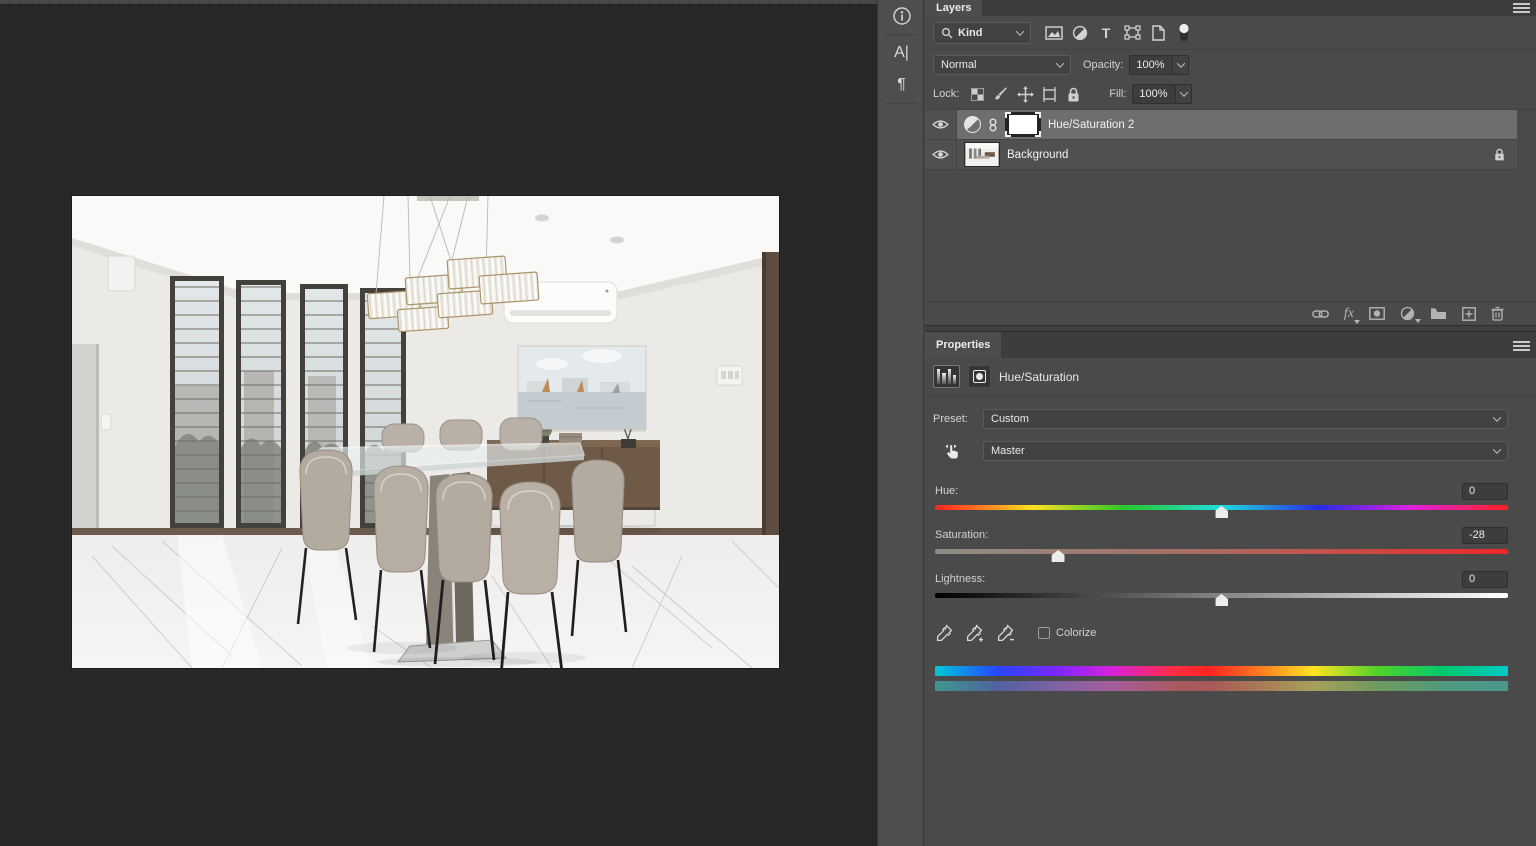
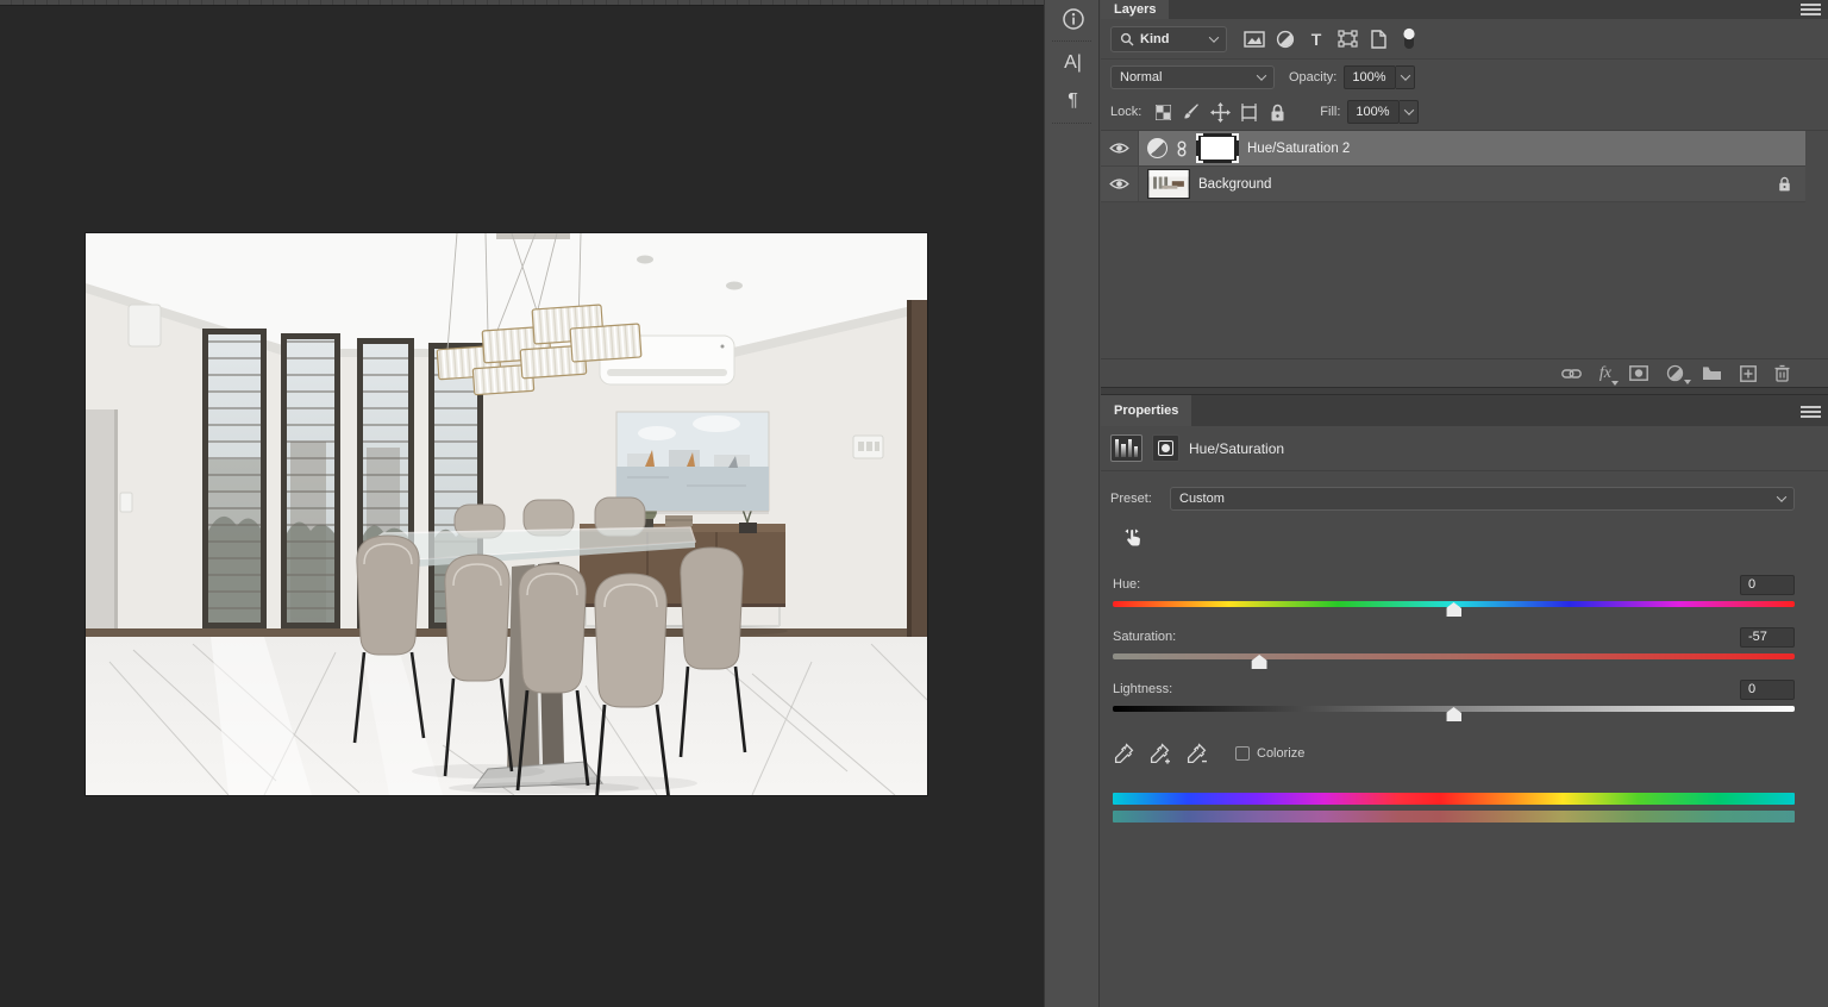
  A|
  ¶
  Layers
  Kind
  T
  Normal
  Opacity:
  100%
  Lock:
  Fill:
  100%
  Hue/Saturation 2
  Background
  fx
  Properties
  Hue/Saturation
  Preset:
  Custom
- Master
  Hue:
  0
  Saturation:
- -28
+ -57
  Lightness:
  0
  Colorize
